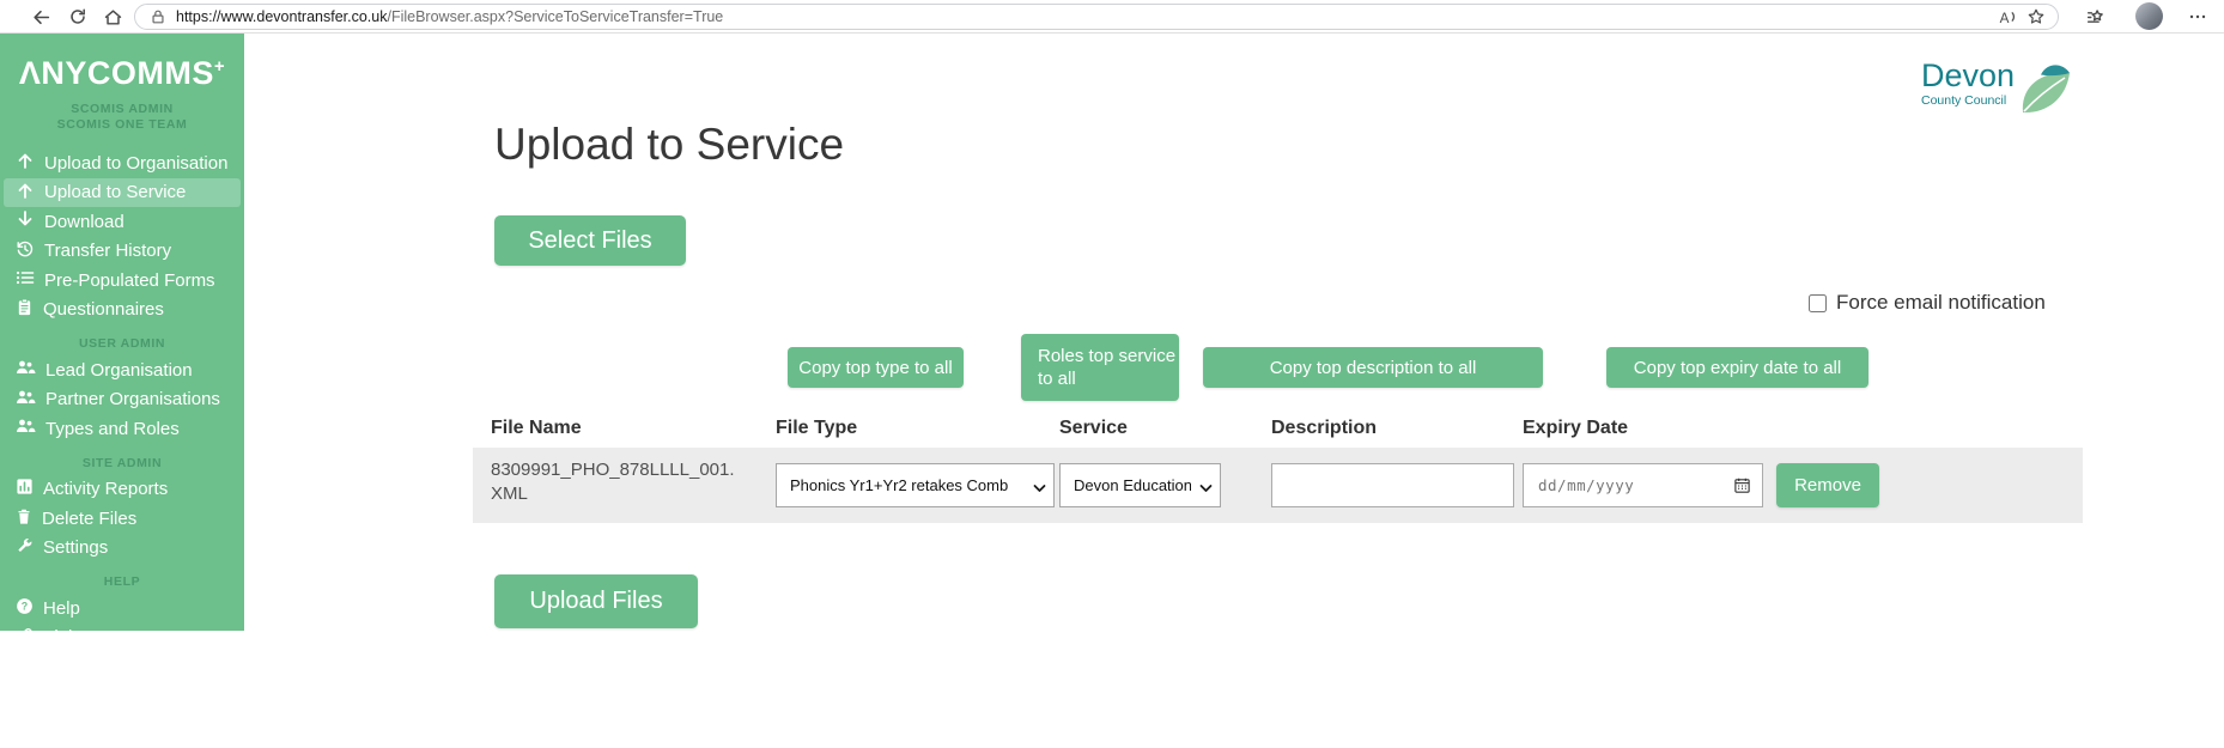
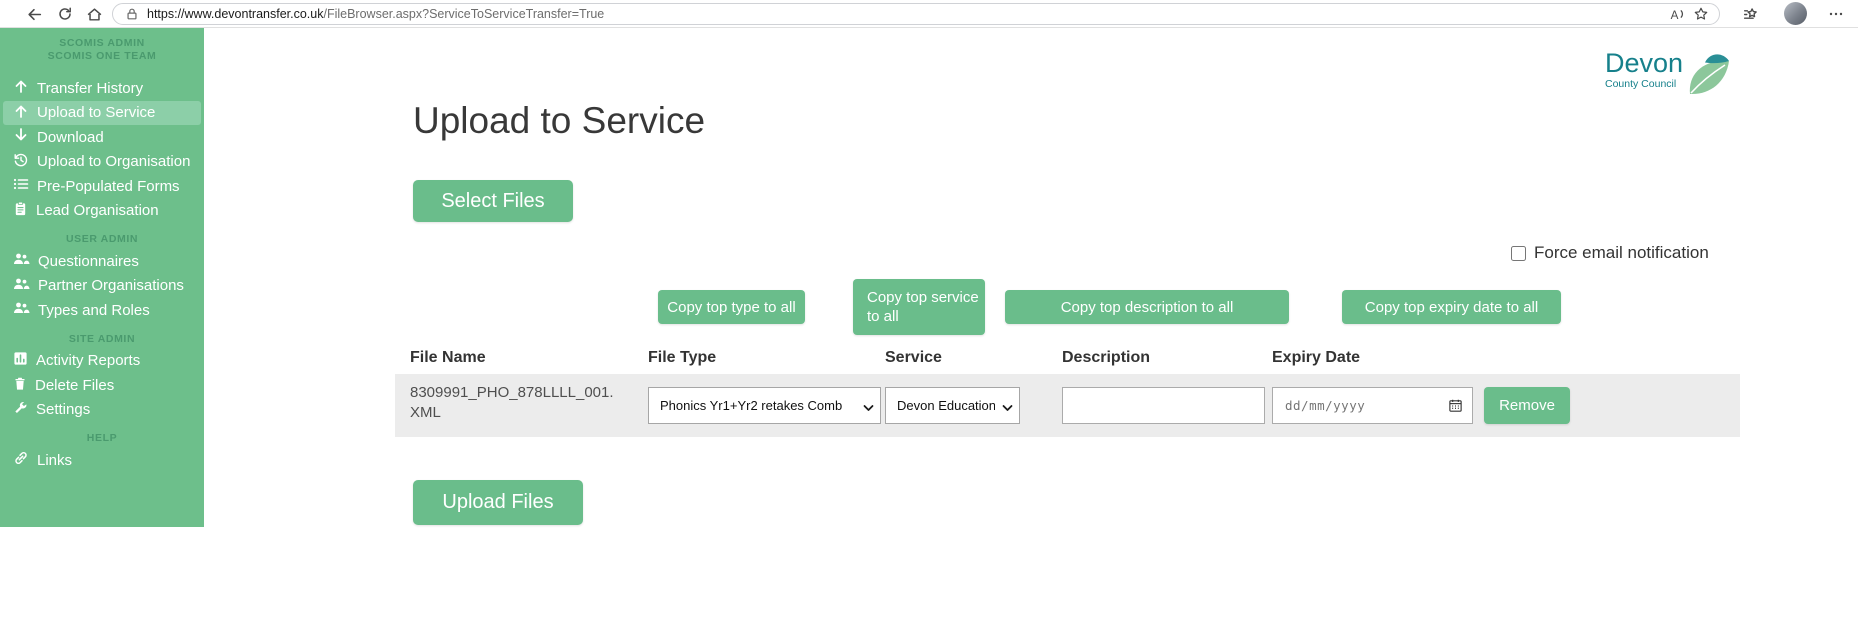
  https://www.devontransfer.co.uk/FileBrowser.aspx?ServiceToServiceTransfer=True
  A
- ΛNYCOMMS+
  SCOMIS ADMIN
  SCOMIS ONE TEAM
- Upload to Organisation
+ Transfer History
  Upload to Service
  Download
- Transfer History
+ Upload to Organisation
  Pre-Populated Forms
- Questionnaires
+ Lead Organisation
  USER ADMIN
- Lead Organisation
+ Questionnaires
  Partner Organisations
  Types and Roles
  SITE ADMIN
  Activity Reports
  Delete Files
  Settings
  HELP
- ?
- Help
  Links
  Devon
  County Council
  Upload to Service
  Select Files
  Force email notification
  Copy top type to all
- Roles top service to all
+ Copy top service to all
  Copy top description to all
  Copy top expiry date to all
  File Name
  File Type
  Service
  Description
  Expiry Date
  8309991_PHO_878LLLL_001.XML
  Phonics Yr1+Yr2 retakes Comb
  Devon Education
  dd/mm/yyyy
  Remove
  Upload Files
